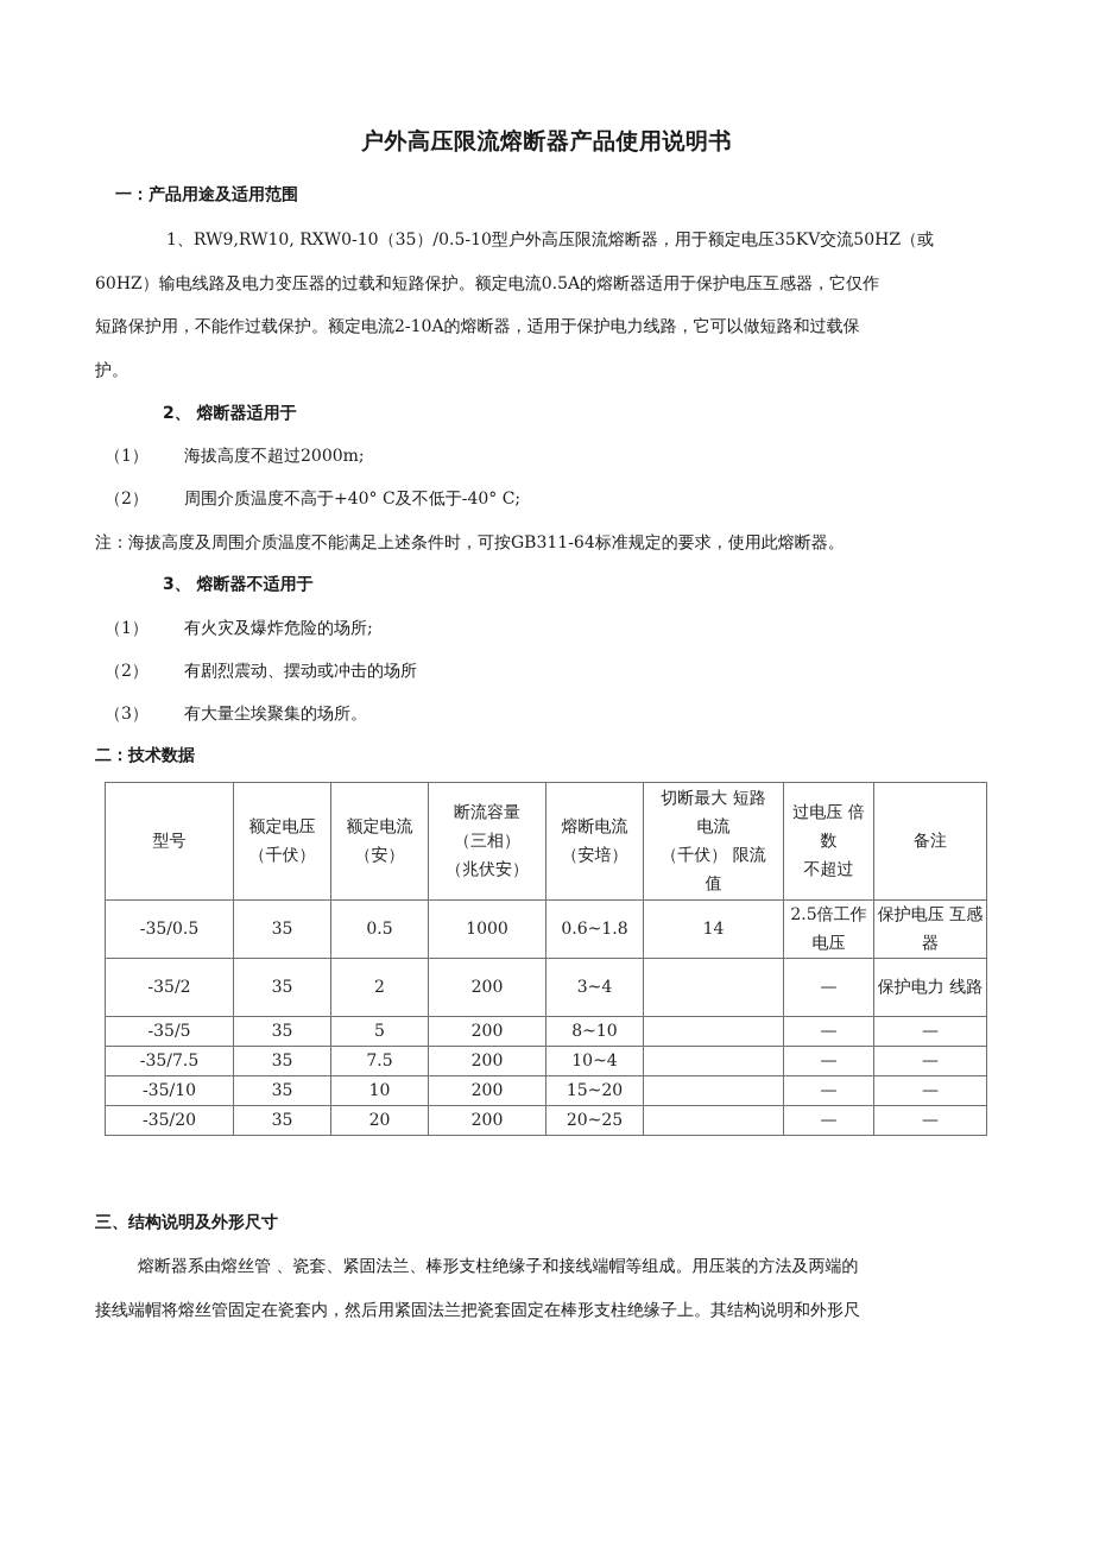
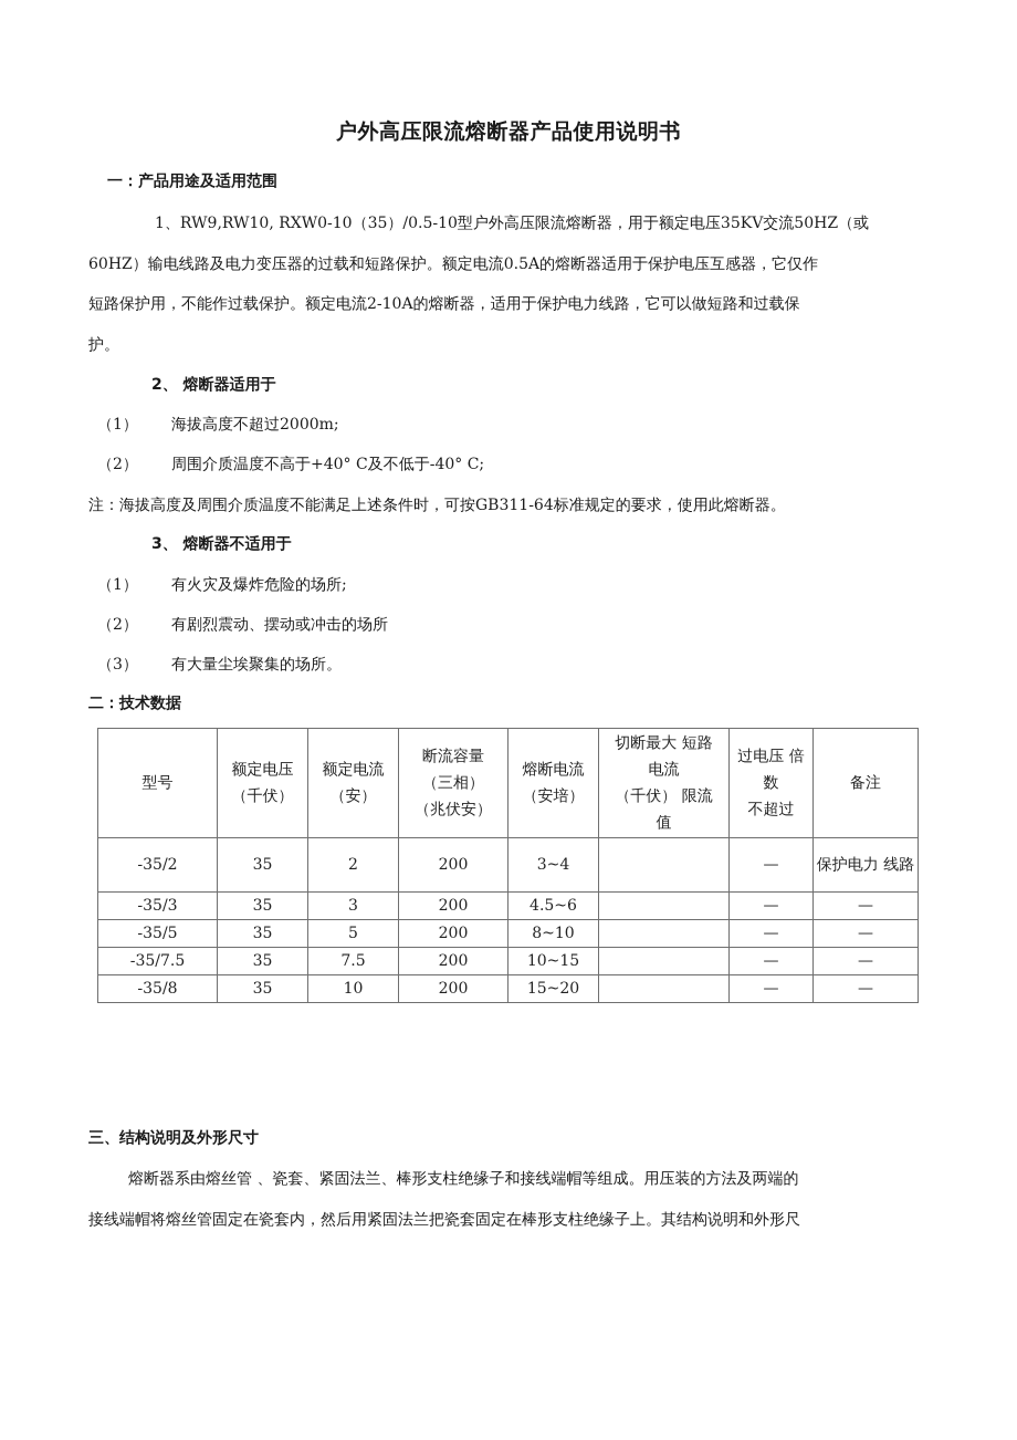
  户外高压限流熔断器产品使用说明书
  一：产品用途及适用范围
  1、RW9,RW10, RXW0-10（35）/0.5-10型户外高压限流熔断器，用于额定电压35KV交流50HZ（或
  60HZ）输电线路及电力变压器的过载和短路保护。额定电流0.5A的熔断器适用于保护电压互感器，它仅作
  短路保护用，不能作过载保护。额定电流2-10A的熔断器，适用于保护电力线路，它可以做短路和过载保
  护。
  2、 熔断器适用于
  （1）
  海拔高度不超过2000m;
  （2）
  周围介质温度不高于+40° C及不低于-40° C;
  注：海拔高度及周围介质温度不能满足上述条件时，可按GB311-64标准规定的要求，使用此熔断器。
  3、 熔断器不适用于
  （1）
  有火灾及爆炸危险的场所;
  （2）
  有剧烈震动、摆动或冲击的场所
  （3）
  有大量尘埃聚集的场所。
  二：技术数据
  型号	额定电压（千伏）	额定电流（安）	断流容量（三相）（兆伏安）	熔断电流（安培）	切断最大 短路电流（千伏） 限流值	过电压 倍数不超过	备注
- -35/0.5	35	0.5	1000	0.6~1.8	14	2.5倍工作电压	保护电压 互感器
  -35/2	35	2	200	3~4		—	保护电力 线路
+ -35/3	35	3	200	4.5~6		—	—
  -35/5	35	5	200	8~10		—	—
- -35/7.5	35	7.5	200	10~4		—	—
+ -35/7.5	35	7.5	200	10~15		—	—
- -35/10	35	10	200	15~20		—	—
+ -35/8	35	10	200	15~20		—	—
- -35/20	35	20	200	20~25		—	—
  三、结构说明及外形尺寸
  熔断器系由熔丝管 、瓷套、紧固法兰、棒形支柱绝缘子和接线端帽等组成。用压装的方法及两端的
  接线端帽将熔丝管固定在瓷套内，然后用紧固法兰把瓷套固定在棒形支柱绝缘子上。其结构说明和外形尺
